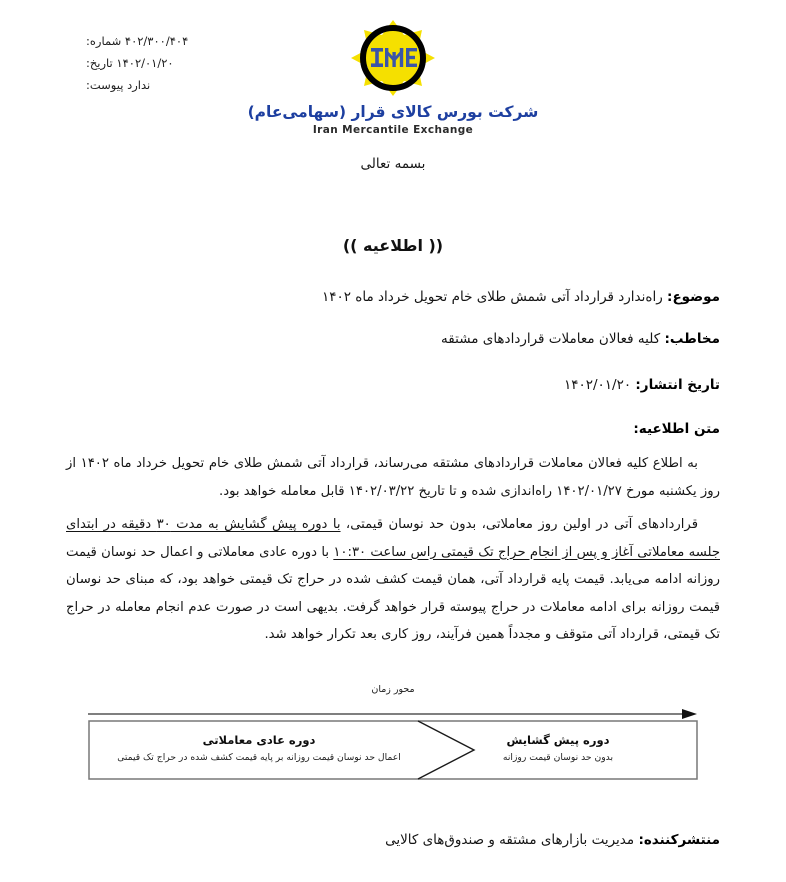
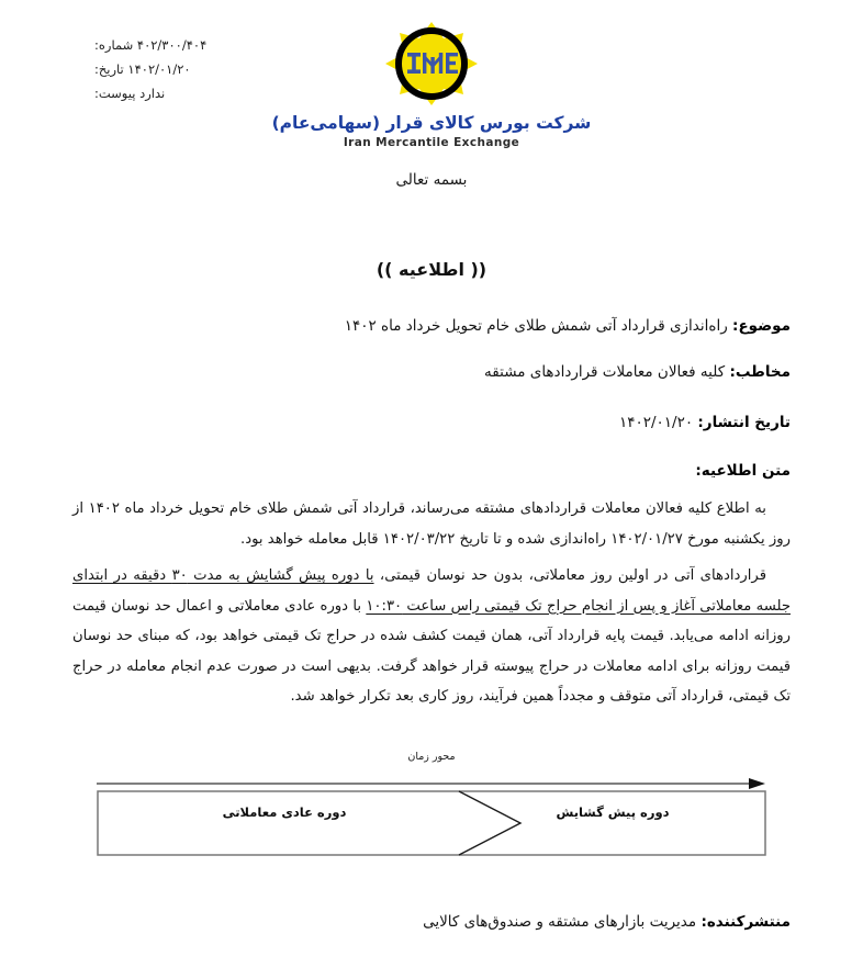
  ۴۰۲/۳۰۰/۴۰۴ شماره:
  ۱۴۰۲/۰۱/۲۰ تاریخ:
  ندارد پیوست:
  شرکت بورس کالای قرار (سهامی‌عام)
  Iran Mercantile Exchange
  بسمه تعالی
  (( اطلاعیه ))
- موضوع: راه‌ندارد قرارداد آتی شمش طلای خام تحویل خرداد ماه ۱۴۰۲
+ موضوع: راه‌اندازی قرارداد آتی شمش طلای خام تحویل خرداد ماه ۱۴۰۲
  مخاطب: کلیه فعالان معاملات قراردادهای مشتقه
  تاریخ انتشار: ۱۴۰۲/۰۱/۲۰
  متن اطلاعیه:
  به اطلاع کلیه فعالان معاملات قراردادهای مشتقه می‌رساند، قرارداد آتی شمش طلای خام تحویل خرداد ماه ۱۴۰۲ از روز یکشنبه مورخ ۱۴۰۲/۰۱/۲۷ راه‌اندازی شده و تا تاریخ ۱۴۰۲/۰۳/۲۲ قابل معامله خواهد بود.
  قراردادهای آتی در اولین روز معاملاتی، بدون حد نوسان قیمتی، با دوره پیش گشایش به مدت ۳۰ دقیقه در ابتدای جلسه معاملاتی آغاز و پس از انجام حراج تک قیمتی راس ساعت ۱۰:۳۰ با دوره عادی معاملاتی و اعمال حد نوسان قیمت روزانه ادامه می‌یابد. قیمت پایه قرارداد آتی، همان قیمت کشف شده در حراج تک قیمتی خواهد بود، که مبنای حد نوسان قیمت روزانه برای ادامه معاملات در حراج پیوسته قرار خواهد گرفت. بدیهی است در صورت عدم انجام معامله در حراج تک قیمتی، قرارداد آتی متوقف و مجدداً همین فرآیند، روز کاری بعد تکرار خواهد شد.
  محور زمان
  دوره پیش گشایش
- بدون حد نوسان قیمت روزانه
  دوره عادی معاملاتی
- اعمال حد نوسان قیمت روزانه بر پایه قیمت کشف شده در حراج تک قیمتی
  منتشرکننده: مدیریت بازارهای مشتقه و صندوق‌های کالایی
